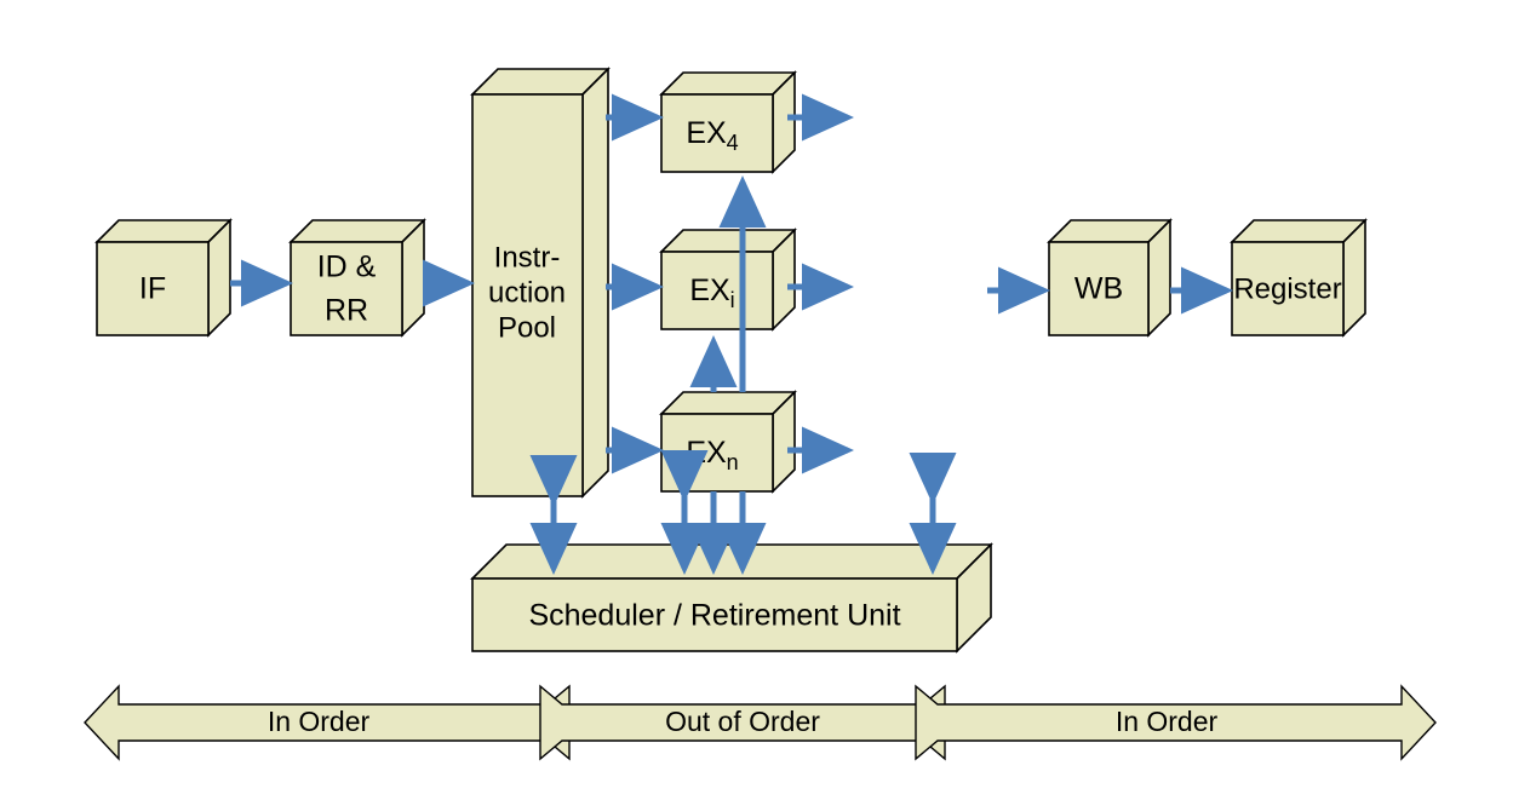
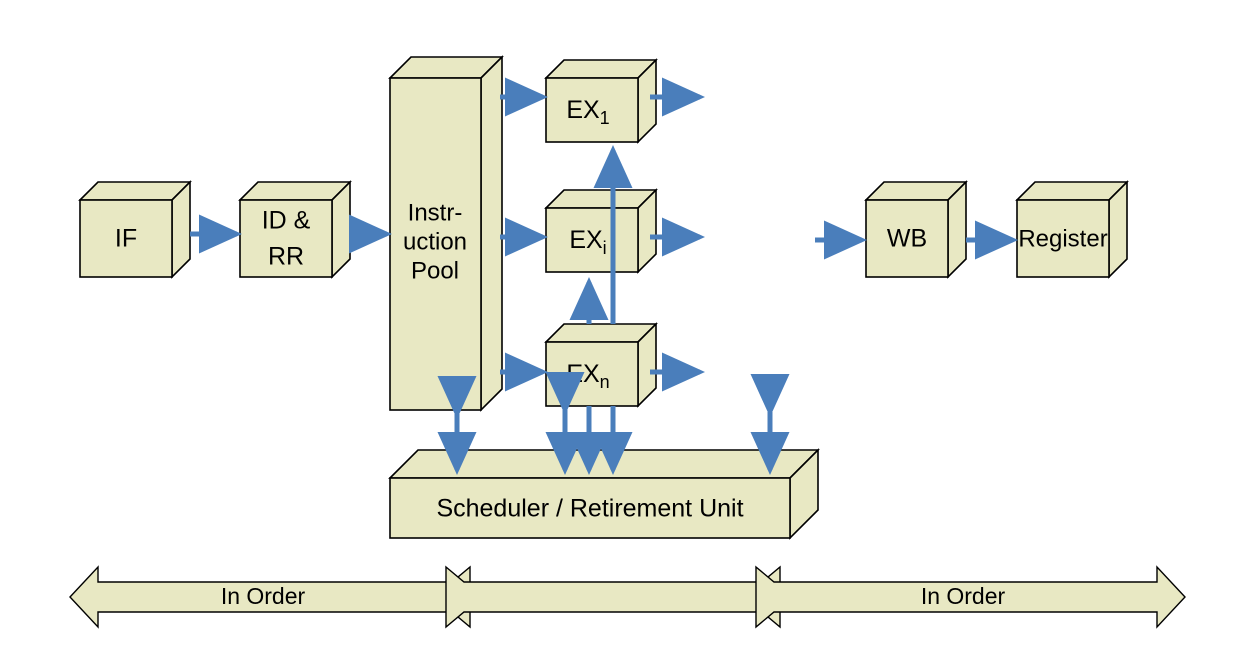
  IF
  ID &
  RR
  Instr-
  uction
  Pool
- EX4
+ EX1
  EXi
  EXn
  WB
  Register
  Scheduler / Retirement Unit
  In Order
- Out of Order
  In Order
